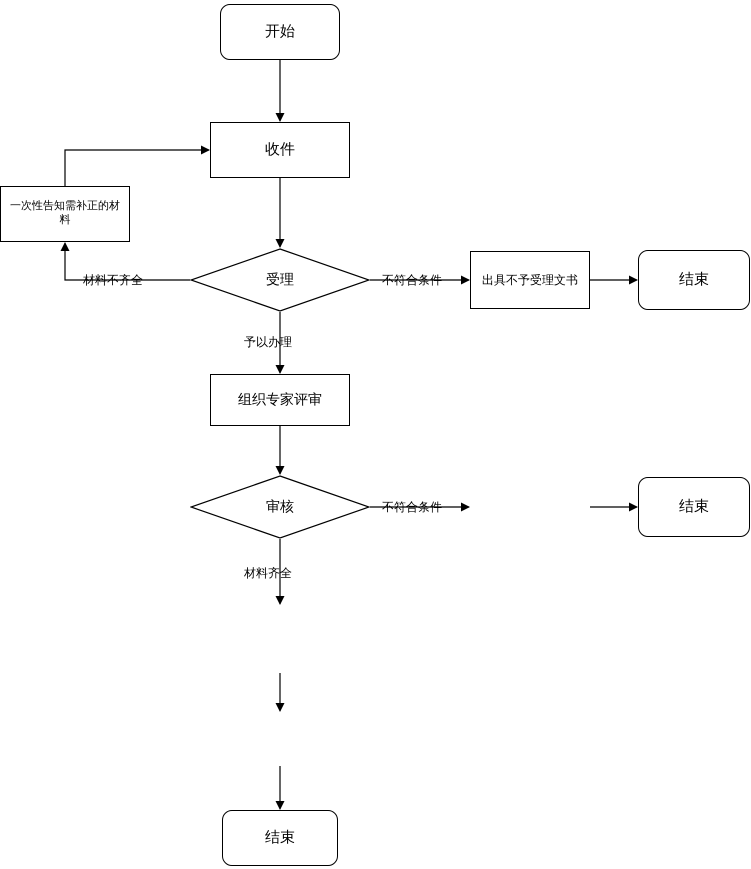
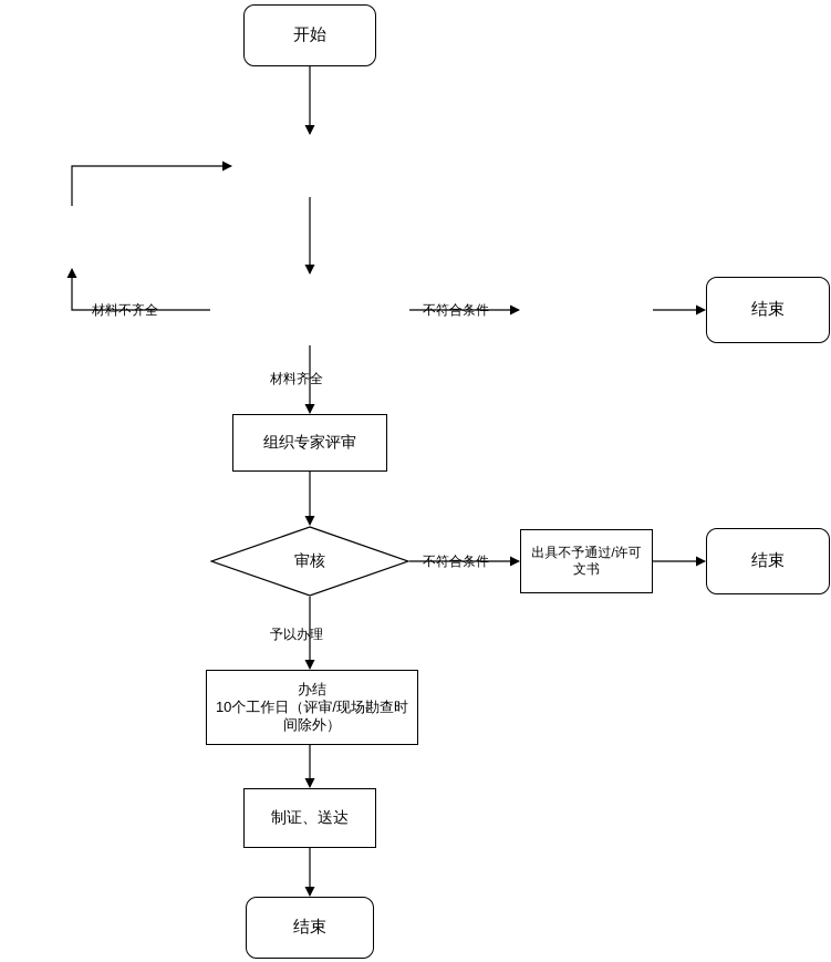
  开始
- 收件
- 一次性告知需补正的材料
- 受理
- 出具不予受理文书
  结束
  组织专家评审
  审核
+ 出具不予通过/许可文书
  结束
+ 办结
+ 10个工作日（评审/现场勘查时间除外）
+ 制证、送达
  结束
  不符合条件
  材料不齐全
- 予以办理
+ 材料齐全
  不符合条件
- 材料齐全
+ 予以办理
